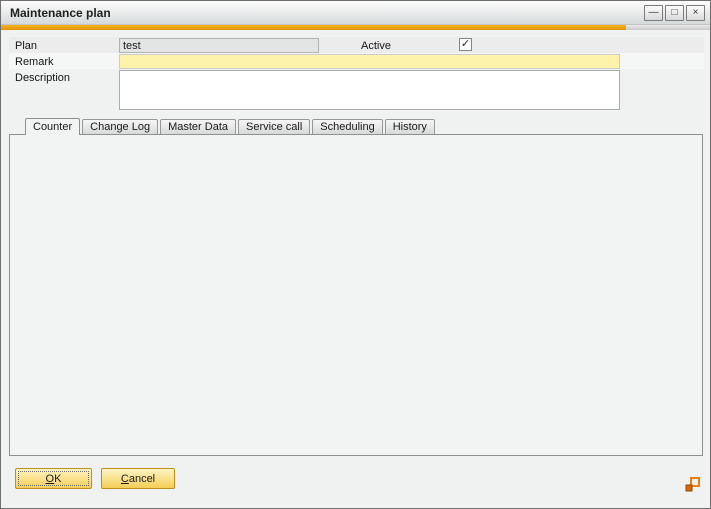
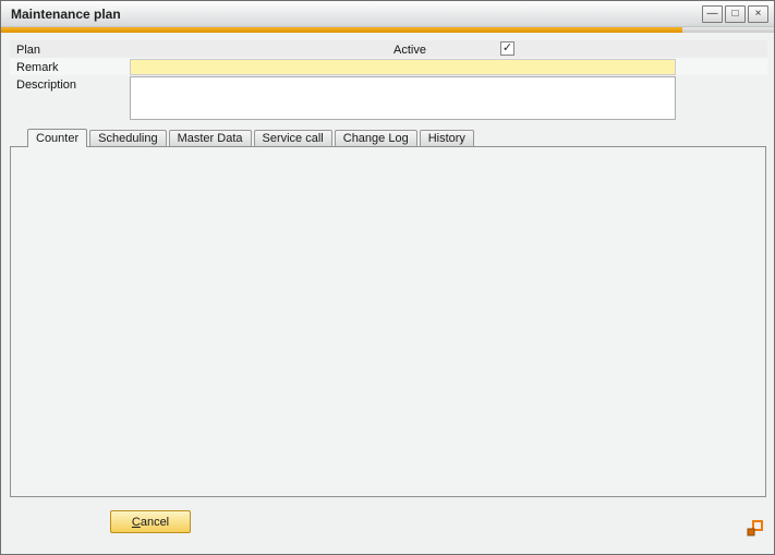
  Maintenance plan
  —
  □
  ×
  Plan
- test
  Active
  ✓
  Remark
  Description
  Counter
- Change Log
+ Scheduling
  Master Data
  Service call
- Scheduling
+ Change Log
  History
- O
- K
  C
  ancel
